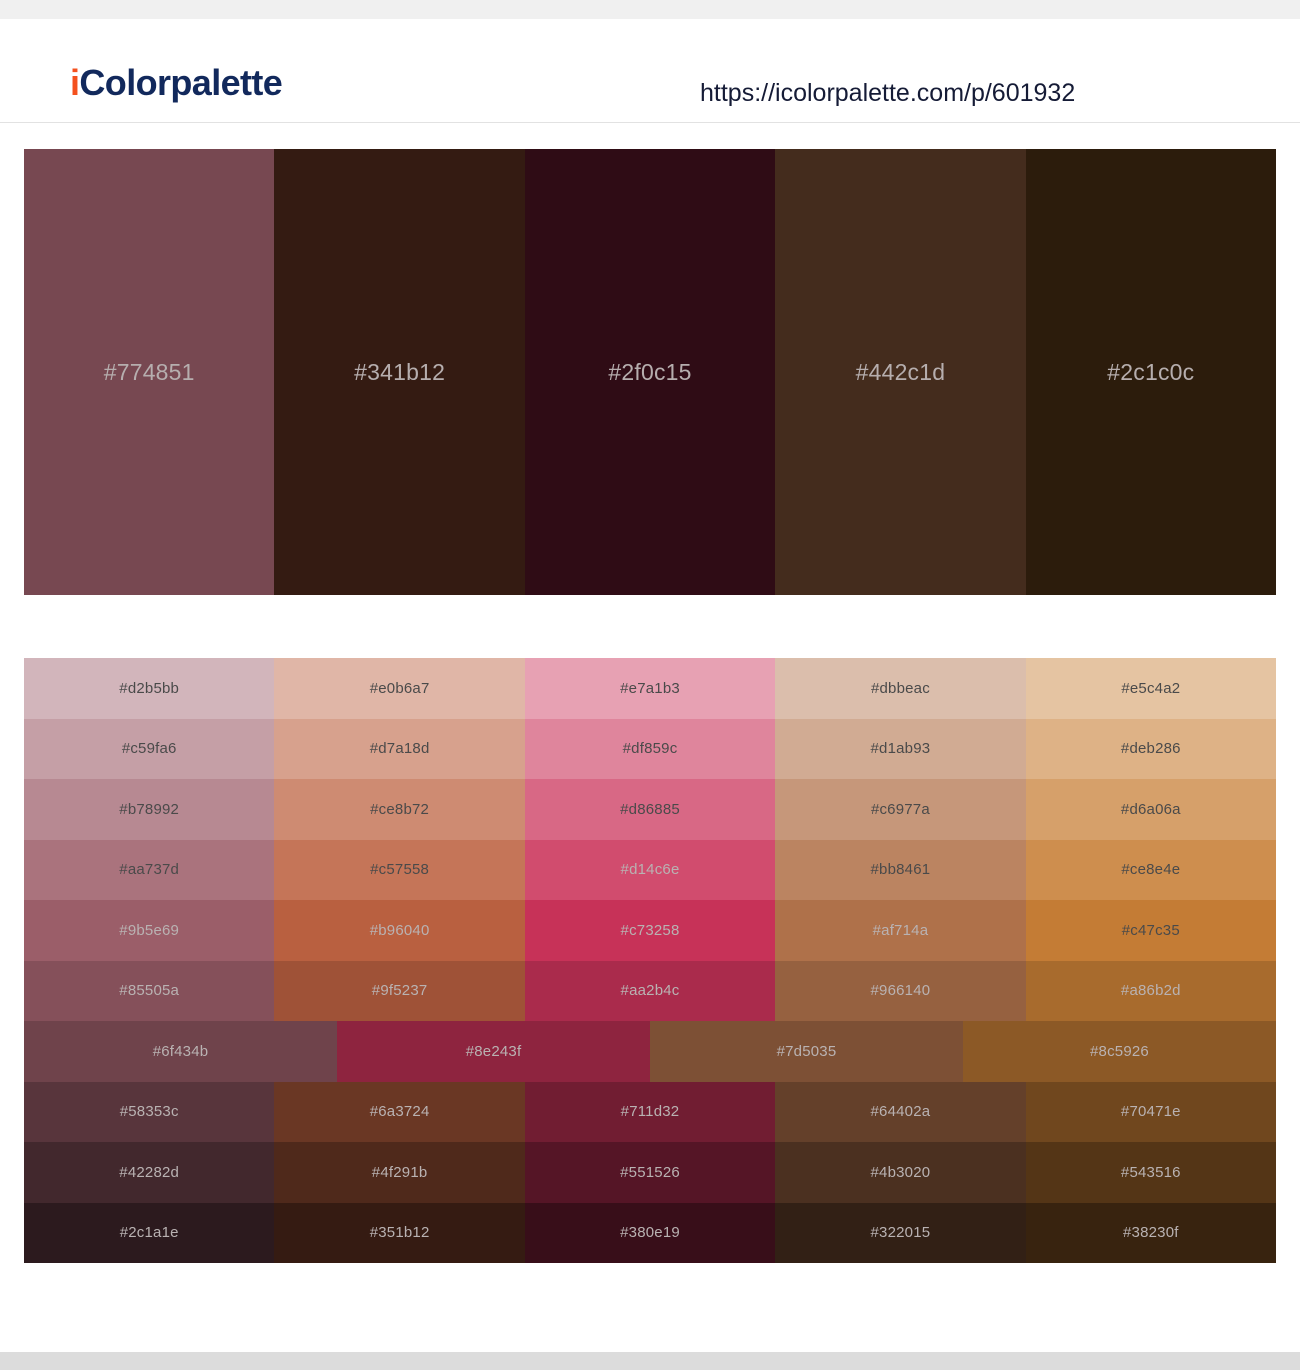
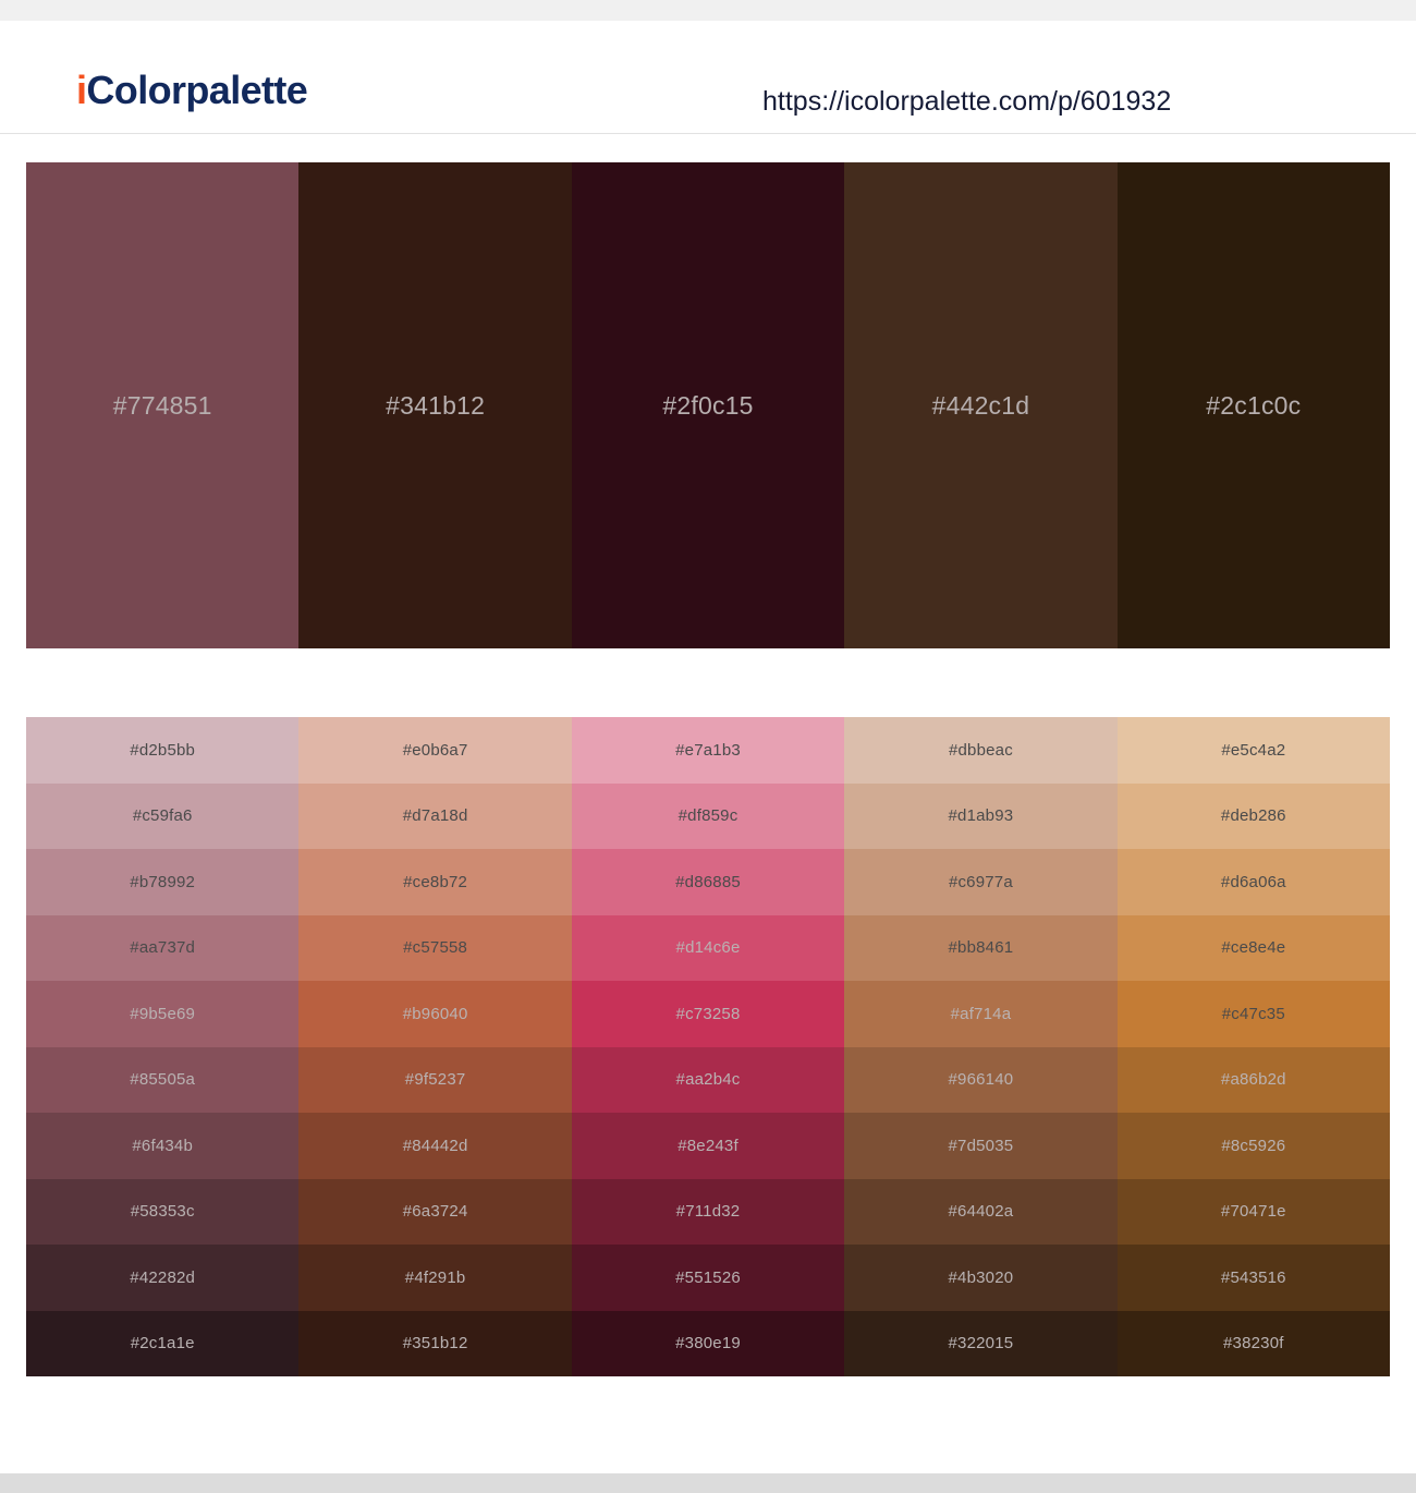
  iColorpalette
  https://icolorpalette.com/p/601932
  #774851
  #341b12
  #2f0c15
  #442c1d
  #2c1c0c
  #d2b5bb
  #e0b6a7
  #e7a1b3
  #dbbeac
  #e5c4a2
  #c59fa6
  #d7a18d
  #df859c
  #d1ab93
  #deb286
  #b78992
  #ce8b72
  #d86885
  #c6977a
  #d6a06a
  #aa737d
  #c57558
  #d14c6e
  #bb8461
  #ce8e4e
  #9b5e69
  #b96040
  #c73258
  #af714a
  #c47c35
  #85505a
  #9f5237
  #aa2b4c
  #966140
  #a86b2d
  #6f434b
+ #84442d
  #8e243f
  #7d5035
  #8c5926
  #58353c
  #6a3724
  #711d32
  #64402a
  #70471e
  #42282d
  #4f291b
  #551526
  #4b3020
  #543516
  #2c1a1e
  #351b12
  #380e19
  #322015
  #38230f
